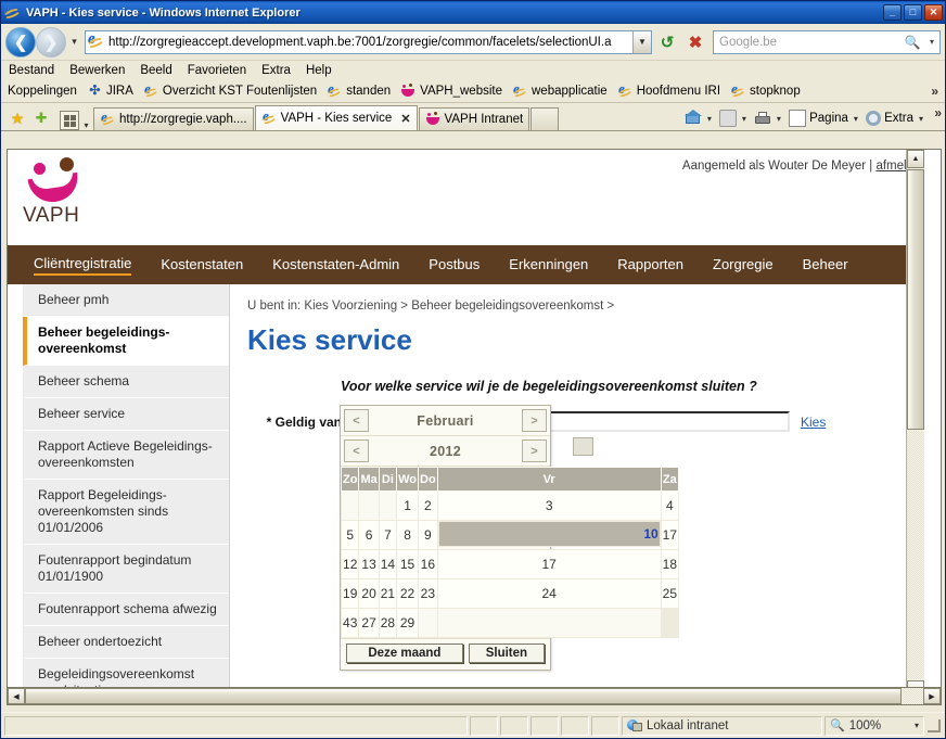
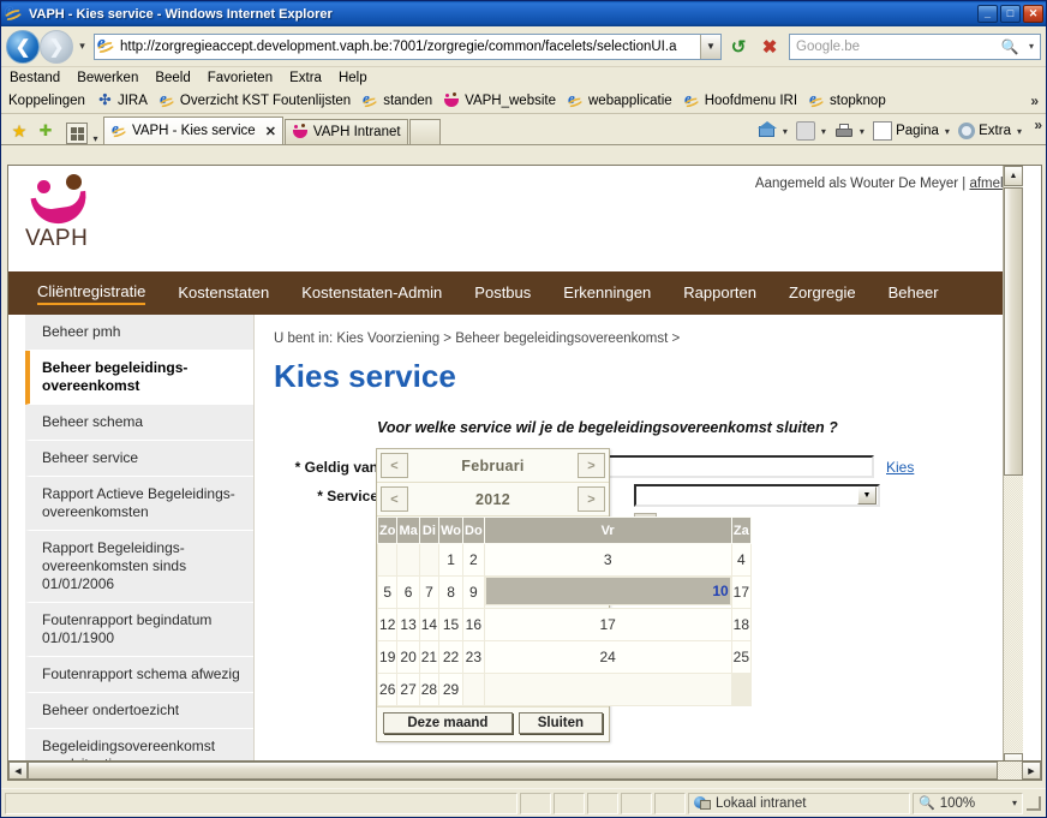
  VAPH - Kies service - Windows Internet Explorer
  _
  □
  ✕
  ❮
  ❯
  ▾
  http://zorgregieaccept.development.vaph.be:7001/zorgregie/common/facelets/selectionUI.a
  ▼
  ↺
  ✖
  Google.be
  🔍
  ▾
  Bestand
  Bewerken
  Beeld
  Favorieten
  Extra
  Help
  Koppelingen
  ✣
  JIRA
  Overzicht KST Foutenlijsten
  standen
  VAPH_website
  webapplicatie
  Hoofdmenu IRI
  stopknop
  »
  ★
  ✚
  ▾
- http://zorgregie.vaph....
  VAPH - Kies service
  ✕
  VAPH Intranet
  ▾
  ▾
  ▾
  Pagina
  ▾
  Extra
  ▾
  »
  VAPH
  Aangemeld als Wouter De Meyer | afme
  Cliëntregistratie
  Kostenstaten
  Kostenstaten-Admin
  Postbus
  Erkenningen
  Rapporten
  Zorgregie
  Beheer
  Beheer pmh
  Beheer begeleidings-overeenkomst
  Beheer schema
  Beheer service
  Rapport Actieve Begeleidings-overeenkomsten
  Rapport Begeleidings-overeenkomsten sinds 01/01/2006
  Foutenrapport begindatum 01/01/1900
  Foutenrapport schema afwezig
  Beheer ondertoezicht
  U bent in: Kies Voorziening > Beheer begeleidingsovereenkomst >
  Kies service
  Voor welke service wil je de begeleidingsovereenkomst sluiten ?
  * Geldig van
  Kies
+ * Service
  <
  Februari
  >
  <
  2012
  >
  Zo	Ma	Di	Wo	Do	Vr	Za
  			1	2	3	4
  5	6	7	8	9	10							17
  12	13	14	15	16	17	18
  19	20	21	22	23	24	25
- 43	27	28	29
+ 26	27	28	29
  Deze maand
  Sluiten
  Lokaal intranet
  🔍
  100%
  ▾
